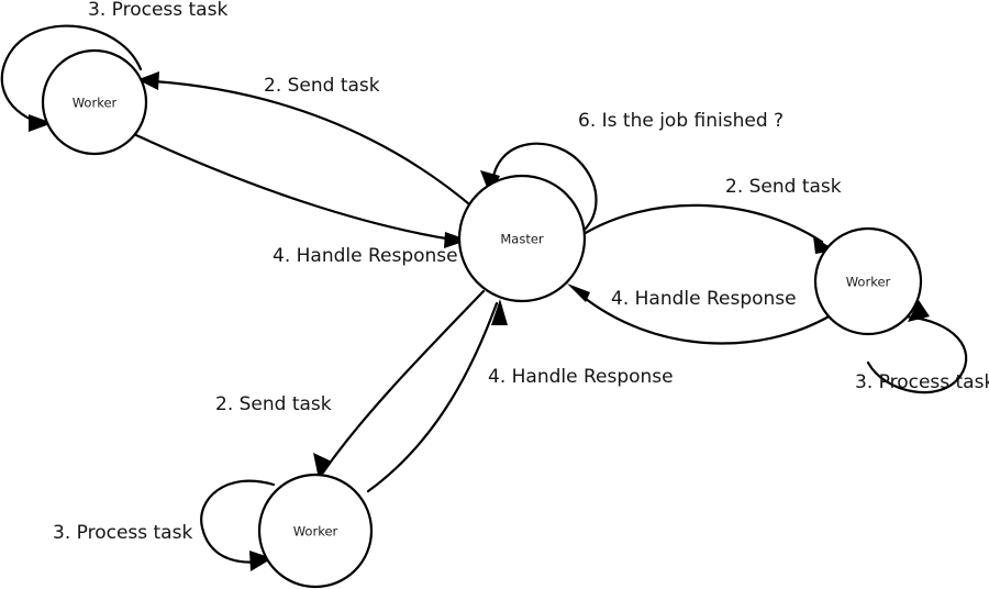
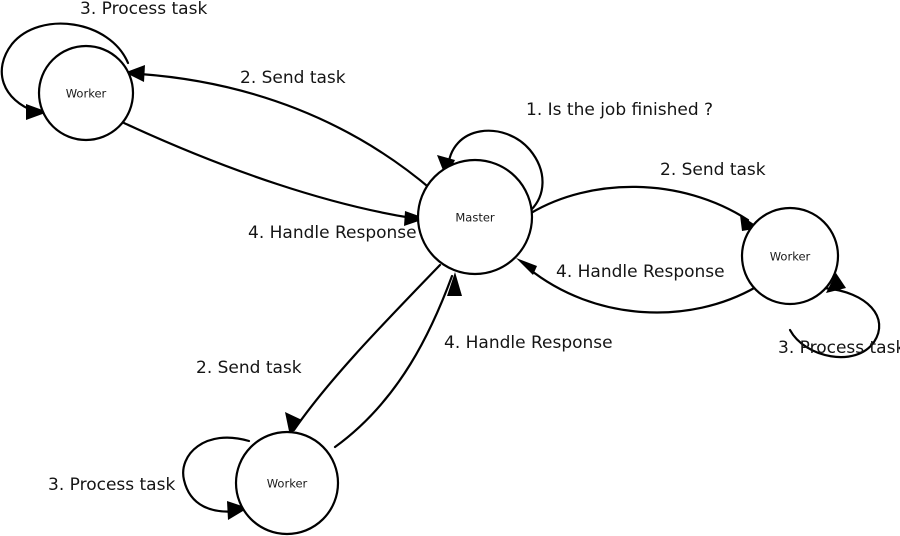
  Master
  Worker
  Worker
  Worker
- 6. Is the job finished ?
+ 1. Is the job finished ?
  3. Process task
  2. Send task
  4. Handle Response
  2. Send task
  4. Handle Response
  3. Process tas
  2. Send task
  4. Handle Response
  3. Process task
